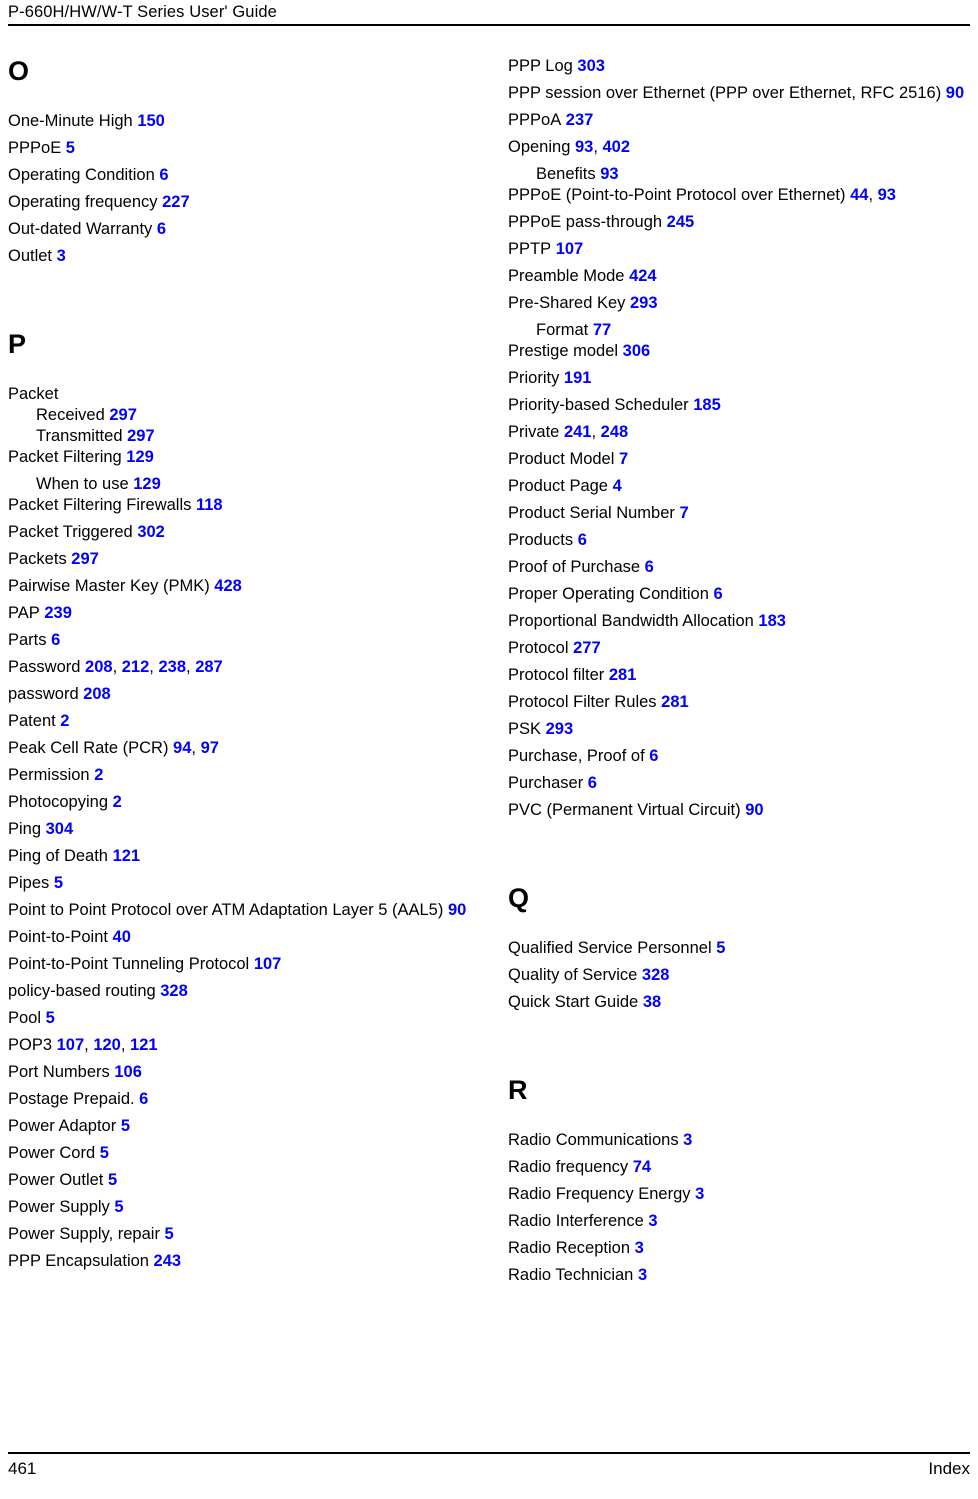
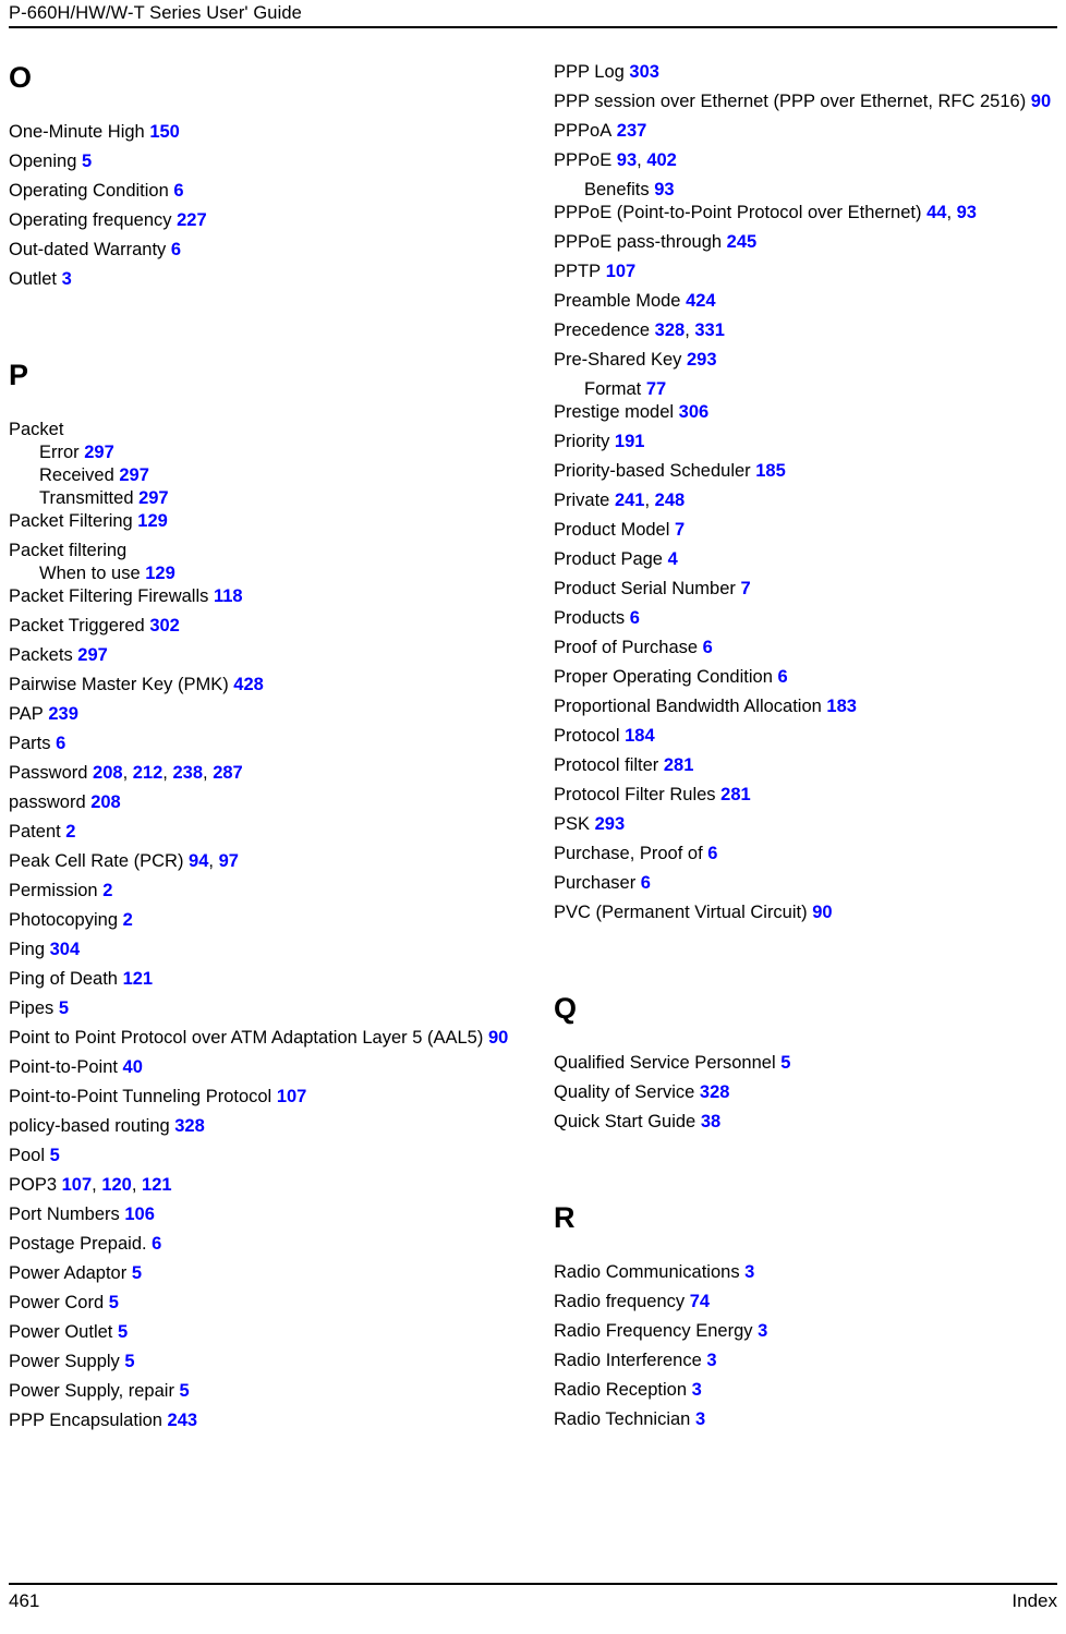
  P-660H/HW/W-T Series User' Guide
  O
  One-Minute High 150
- PPPoE 5
+ Opening 5
  Operating Condition 6
  Operating frequency 227
  Out-dated Warranty 6
  Outlet 3
  P
  Packet
+ Error 297
  Received 297
  Transmitted 297
  Packet Filtering 129
+ Packet filtering
  When to use 129
  Packet Filtering Firewalls 118
  Packet Triggered 302
  Packets 297
  Pairwise Master Key (PMK) 428
  PAP 239
  Parts 6
  Password 208, 212, 238, 287
  password 208
  Patent 2
  Peak Cell Rate (PCR) 94, 97
  Permission 2
  Photocopying 2
  Ping 304
  Ping of Death 121
  Pipes 5
  Point to Point Protocol over ATM Adaptation Layer 5 (AAL5) 90
  Point-to-Point 40
  Point-to-Point Tunneling Protocol 107
  policy-based routing 328
  Pool 5
  POP3 107, 120, 121
  Port Numbers 106
  Postage Prepaid. 6
  Power Adaptor 5
  Power Cord 5
  Power Outlet 5
  Power Supply 5
  Power Supply, repair 5
  PPP Encapsulation 243
  PPP Log 303
  PPP session over Ethernet (PPP over Ethernet, RFC 2516) 90
  PPPoA 237
- Opening 93, 402
+ PPPoE 93, 402
  Benefits 93
  PPPoE (Point-to-Point Protocol over Ethernet) 44, 93
  PPPoE pass-through 245
  PPTP 107
  Preamble Mode 424
+ Precedence 328, 331
  Pre-Shared Key 293
  Format 77
  Prestige model 306
  Priority 191
  Priority-based Scheduler 185
  Private 241, 248
  Product Model 7
  Product Page 4
  Product Serial Number 7
  Products 6
  Proof of Purchase 6
  Proper Operating Condition 6
  Proportional Bandwidth Allocation 183
- Protocol 277
+ Protocol 184
  Protocol filter 281
  Protocol Filter Rules 281
  PSK 293
  Purchase, Proof of 6
  Purchaser 6
  PVC (Permanent Virtual Circuit) 90
  Q
  Qualified Service Personnel 5
  Quality of Service 328
  Quick Start Guide 38
  R
  Radio Communications 3
  Radio frequency 74
  Radio Frequency Energy 3
  Radio Interference 3
  Radio Reception 3
  Radio Technician 3
  461
  Index
